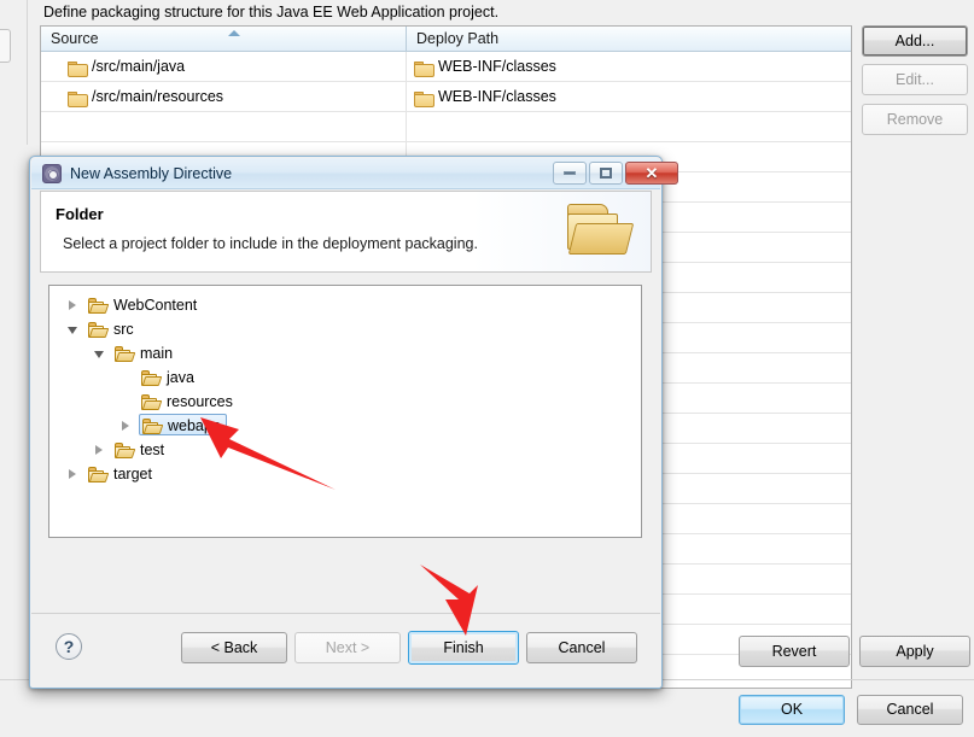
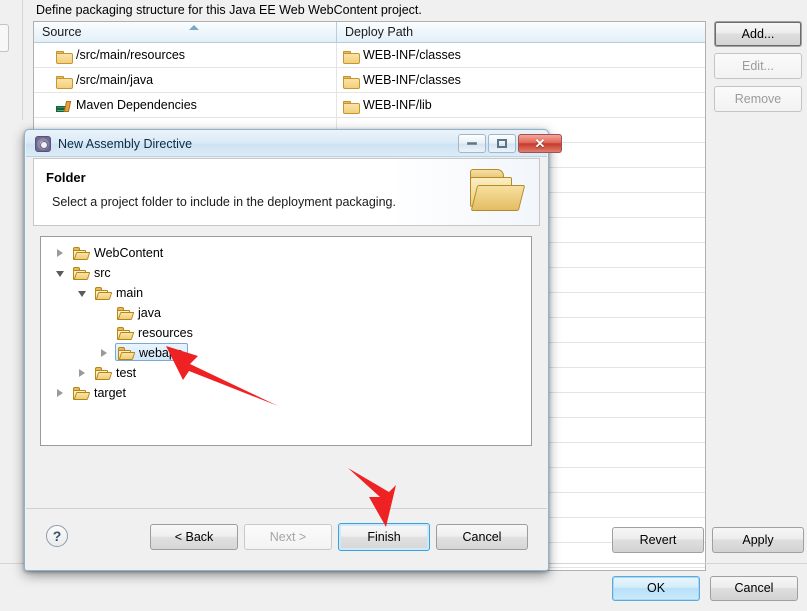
- Define packaging structure for this Java EE Web Application project.
+ Define packaging structure for this Java EE Web WebContent project.
  Source
  Deploy Path
- /src/main/java
+ /src/main/resources
  WEB-INF/classes
- /src/main/resources
+ /src/main/java
  WEB-INF/classes
+ Maven Dependencies
+ WEB-INF/lib
  Add...
  Edit...
  Remove
  Revert
  Apply
  OK
  Cancel
  New Assembly Directive
  ✕
  Folder
  Select a project folder to include in the deployment packaging.
  WebContent
  src
  main
  java
  resources
  test
  target
  ?
  < Back
  Next >
  Finish
  Cancel
